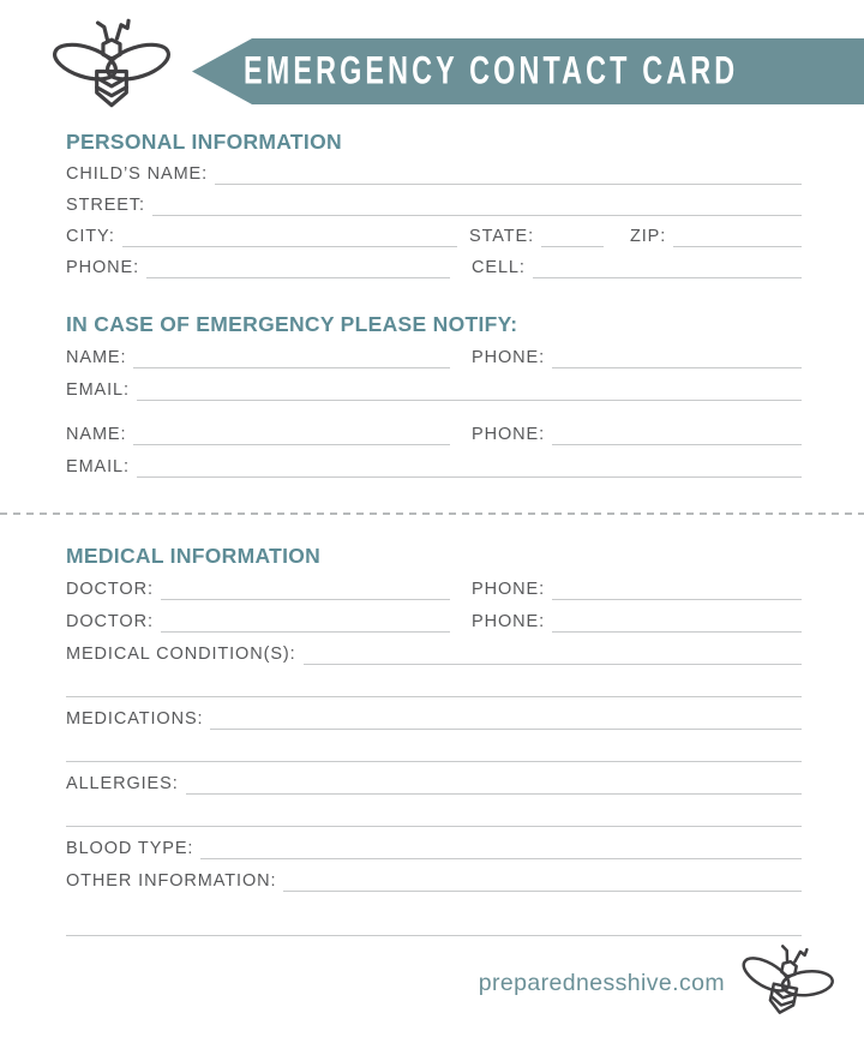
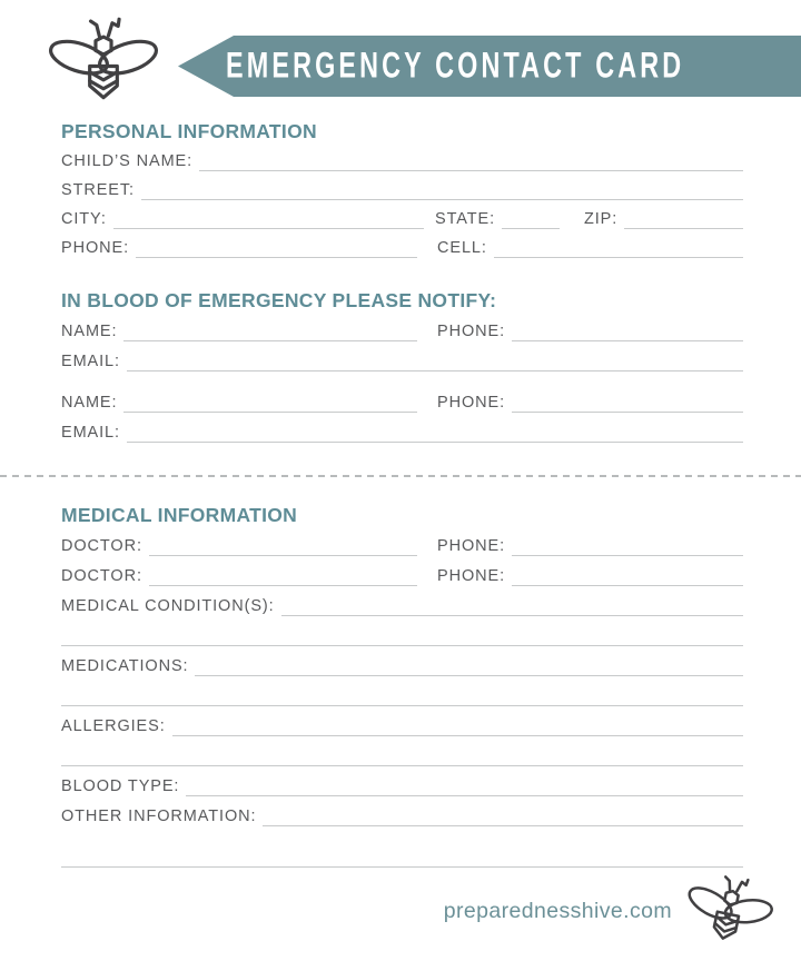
  EMERGENCY CONTACT CARD
  PERSONAL INFORMATION
  CHILD’S NAME:
  STREET:
  CITY:
  STATE:
  ZIP:
  PHONE:
  CELL:
- IN CASE OF EMERGENCY PLEASE NOTIFY:
+ IN BLOOD OF EMERGENCY PLEASE NOTIFY:
  NAME:
  PHONE:
  EMAIL:
  NAME:
  PHONE:
  EMAIL:
  MEDICAL INFORMATION
  DOCTOR:
  PHONE:
  DOCTOR:
  PHONE:
  MEDICAL CONDITION(S):
  MEDICATIONS:
  ALLERGIES:
  BLOOD TYPE:
  OTHER INFORMATION:
  preparednesshive.com
